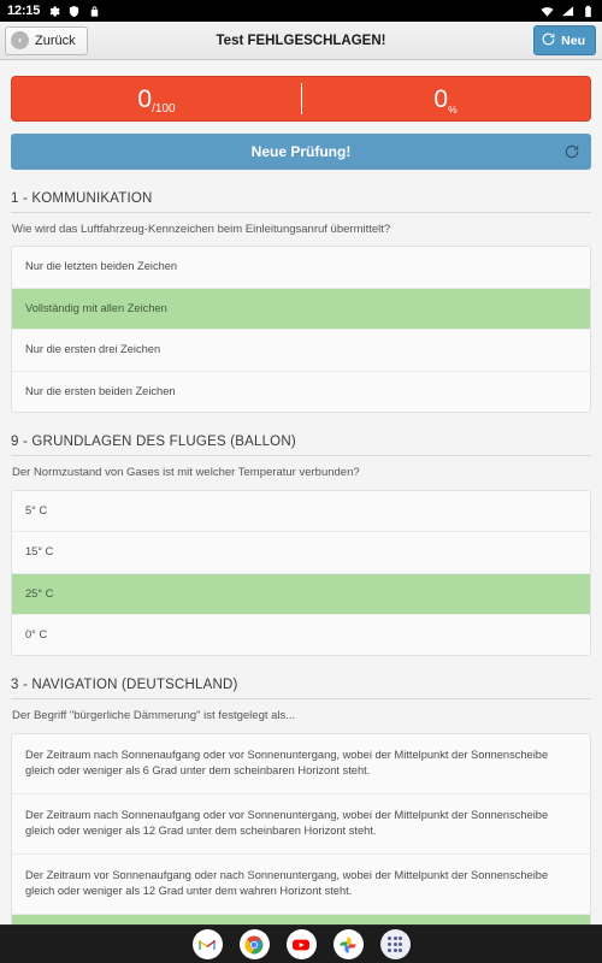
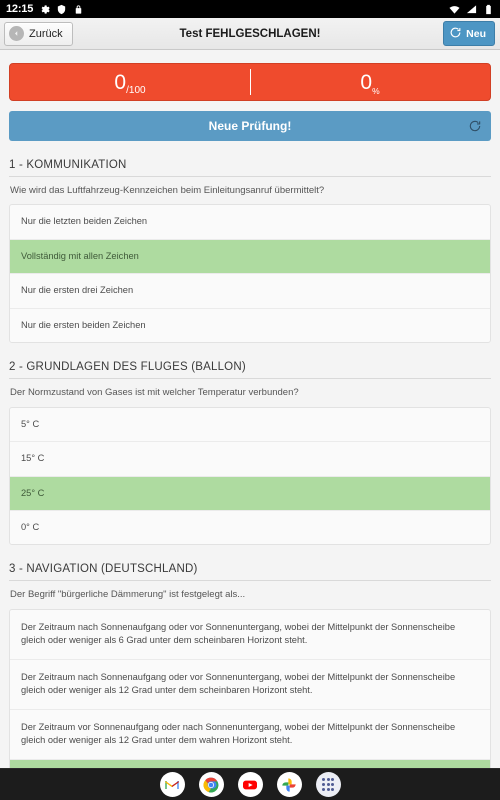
  12:15
  Zurück
  Test FEHLGESCHLAGEN!
  Neu
  0
  /100
  0
  %
  Neue Prüfung!
  1 - KOMMUNIKATION
  Wie wird das Luftfahrzeug-Kennzeichen beim Einleitungsanruf übermittelt?
  Nur die letzten beiden Zeichen
  Vollständig mit allen Zeichen
  Nur die ersten drei Zeichen
  Nur die ersten beiden Zeichen
- 9 - GRUNDLAGEN DES FLUGES (BALLON)
+ 2 - GRUNDLAGEN DES FLUGES (BALLON)
  Der Normzustand von Gases ist mit welcher Temperatur verbunden?
  5° C
  15° C
  25° C
  0° C
  3 - NAVIGATION (DEUTSCHLAND)
  Der Begriff "bürgerliche Dämmerung" ist festgelegt als...
  Der Zeitraum nach Sonnenaufgang oder vor Sonnenuntergang, wobei der Mittelpunkt der Sonnenscheibe gleich oder weniger als 6 Grad unter dem scheinbaren Horizont steht.
  Der Zeitraum nach Sonnenaufgang oder vor Sonnenuntergang, wobei der Mittelpunkt der Sonnenscheibe gleich oder weniger als 12 Grad unter dem scheinbaren Horizont steht.
  Der Zeitraum vor Sonnenaufgang oder nach Sonnenuntergang, wobei der Mittelpunkt der Sonnenscheibe gleich oder weniger als 12 Grad unter dem wahren Horizont steht.
